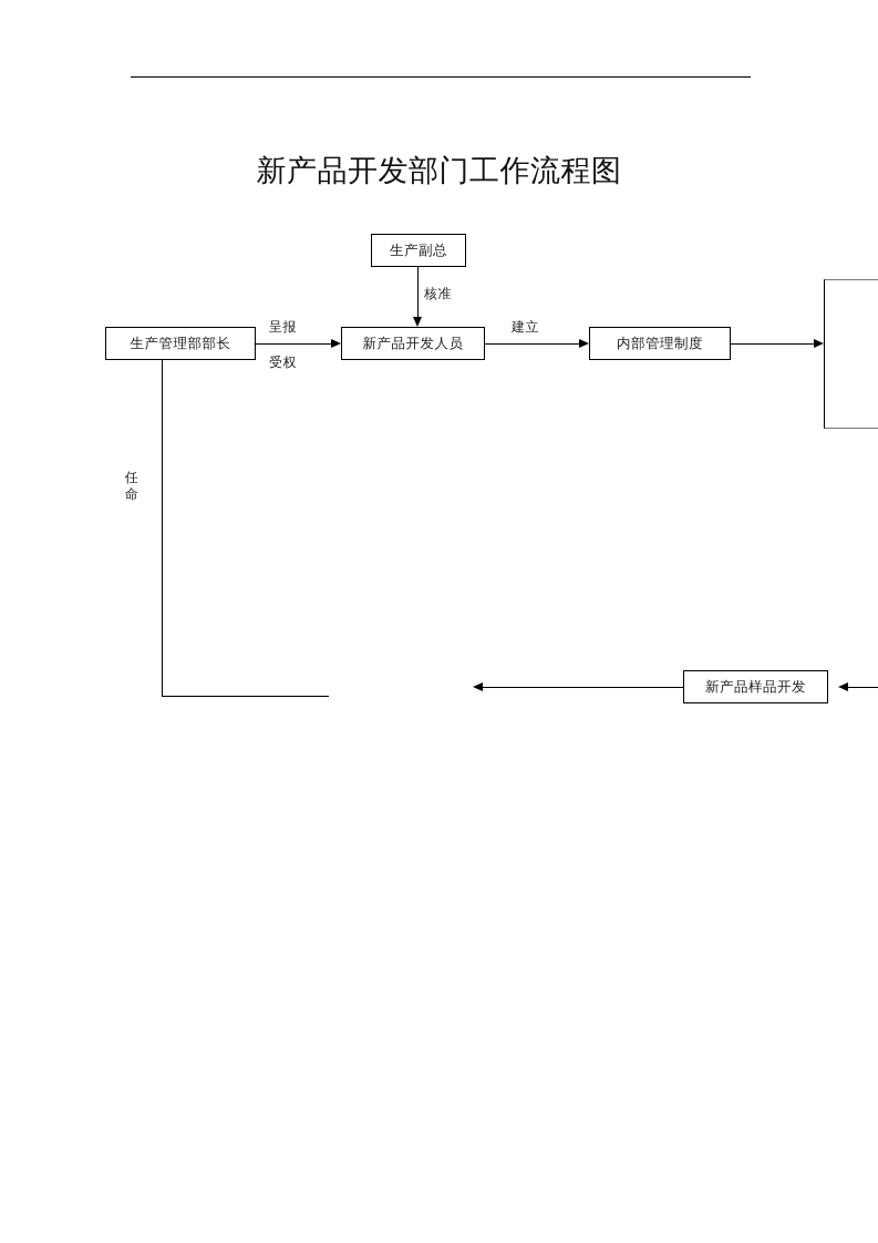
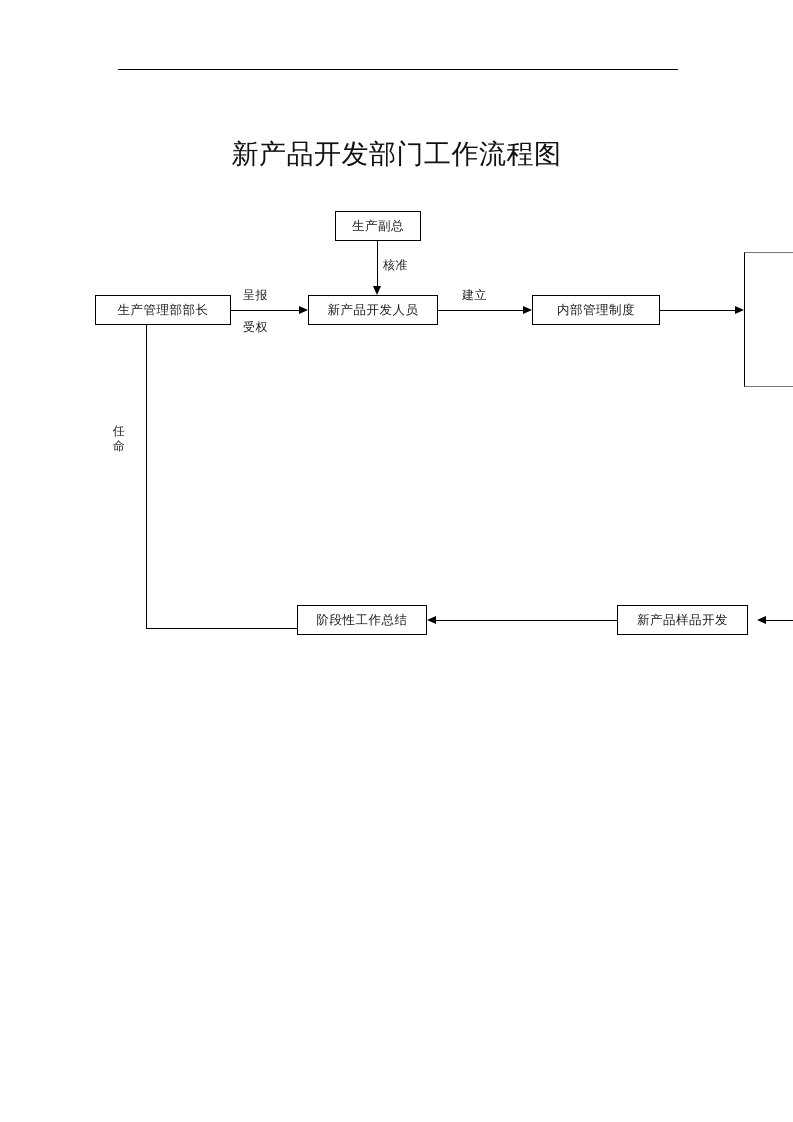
  新产品开发部门工作流程图
  生产副总
  生产管理部部长
  新产品开发人员
  内部管理制度
+ 阶段性工作总结
  新产品样品开发
  核准
  呈报
  受权
  建立
  任命
